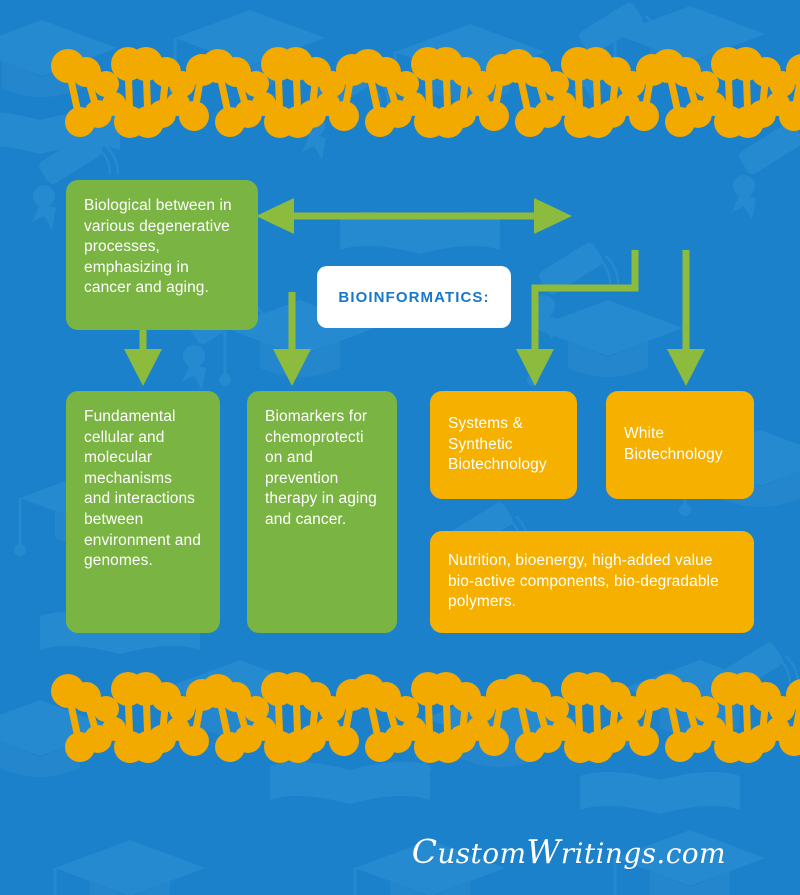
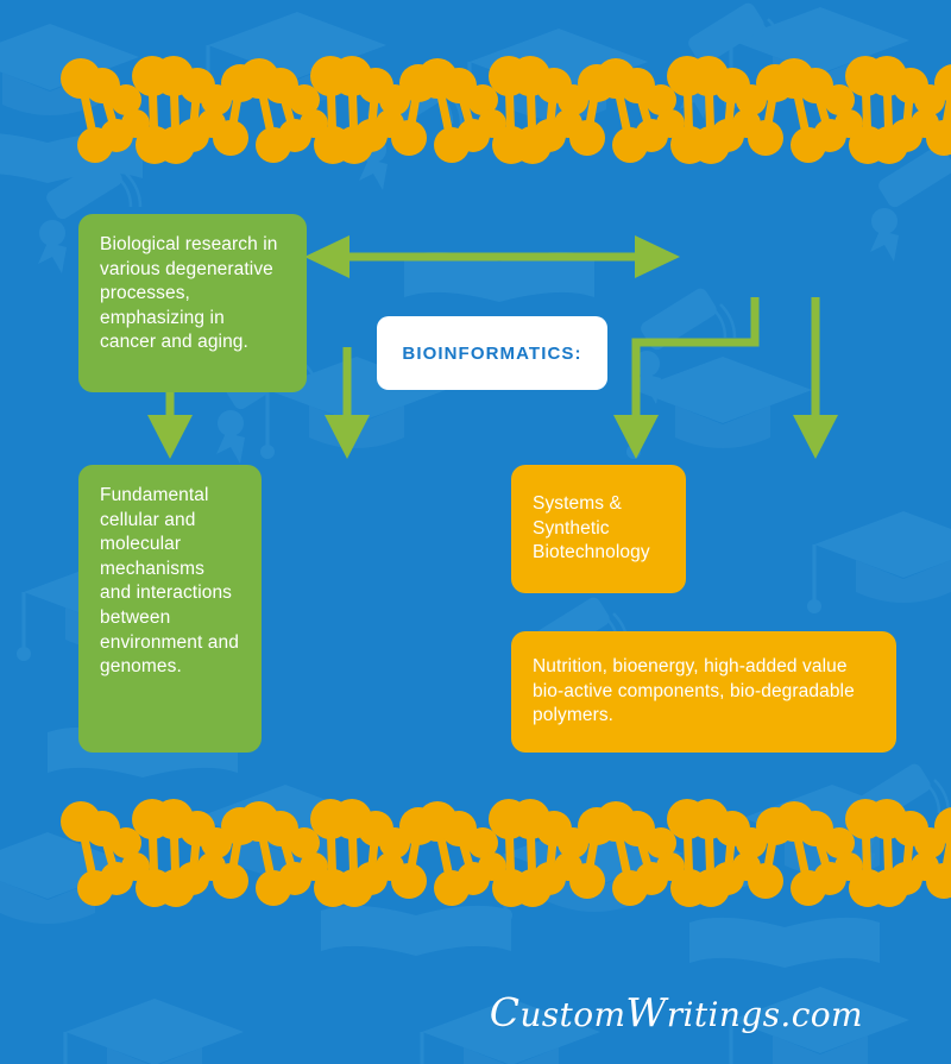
- Biological between in various degenerative processes, emphasizing in cancer and aging.
+ Biological research in various degenerative processes, emphasizing in cancer and aging.
  Fundamental cellular and molecular mechanisms and interactions between environment and genomes.
- Biomarkers for chemoprotecti on and prevention therapy in aging and cancer.
  Systems & Synthetic Biotechnology
- White Biotechnology
  Nutrition, bioenergy, high-added value bio-active components, bio-degradable polymers.
  BIOINFORMATICS:
  CustomWritings.com
